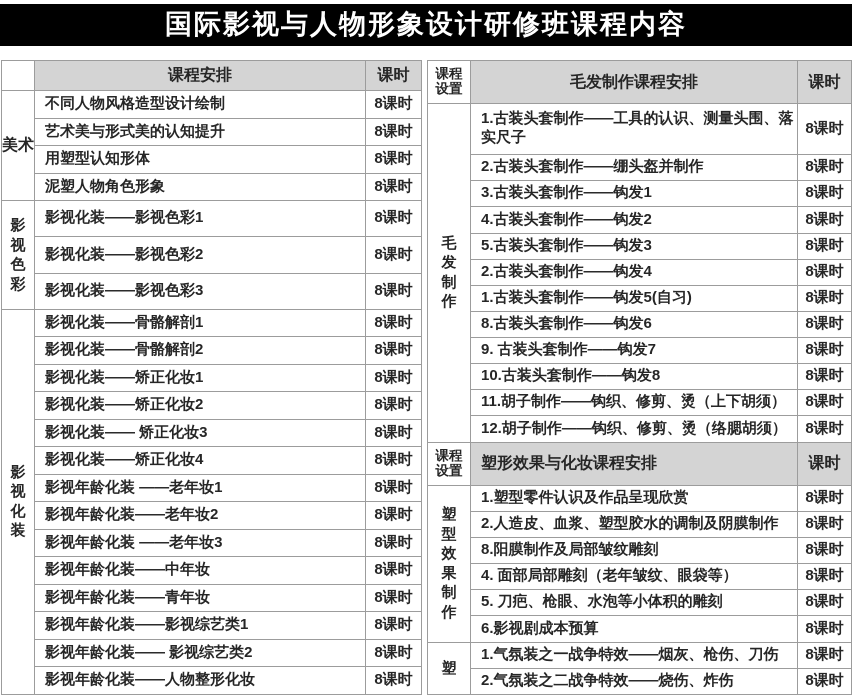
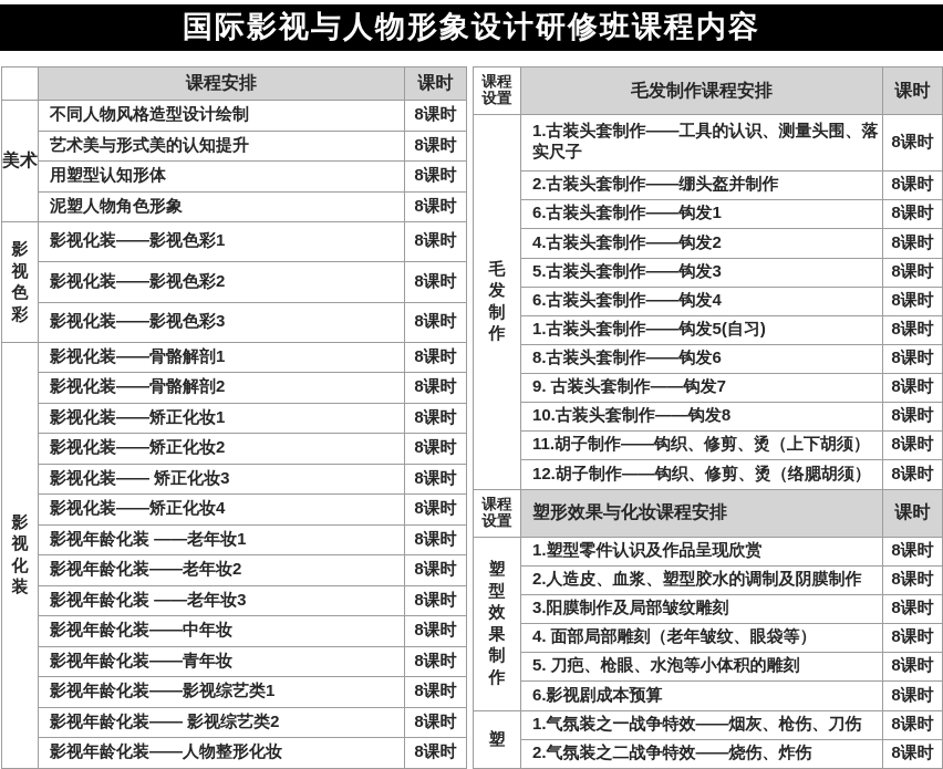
  国际影视与人物形象设计研修班课程内容
  	课程安排	课时
  美术	不同人物风格造型设计绘制	8课时
  艺术美与形式美的认知提升	8课时
  用塑型认知形体	8课时
  泥塑人物角色形象	8课时
  影视色彩	影视化装——影视色彩1	8课时
  影视化装——影视色彩2	8课时
  影视化装——影视色彩3	8课时
  影视化装	影视化装——骨骼解剖1	8课时
  影视化装——骨骼解剖2	8课时
  影视化装——矫正化妆1	8课时
  影视化装——矫正化妆2	8课时
  影视化装—— 矫正化妆3	8课时
  影视化装——矫正化妆4	8课时
  影视年龄化装 ——老年妆1	8课时
  影视年龄化装——老年妆2	8课时
  影视年龄化装 ——老年妆3	8课时
  影视年龄化装——中年妆	8课时
  影视年龄化装——青年妆	8课时
  影视年龄化装——影视综艺类1	8课时
  影视年龄化装—— 影视综艺类2	8课时
  影视年龄化装——人物整形化妆	8课时
  课程设置	毛发制作课程安排	课时
  毛发制作	1.古装头套制作——工具的认识、测量头围、落实尺子	8课时
  2.古装头套制作——绷头盔并制作	8课时
- 3.古装头套制作——钩发1	8课时
+ 6.古装头套制作——钩发1	8课时
  4.古装头套制作——钩发2	8课时
  5.古装头套制作——钩发3	8课时
- 2.古装头套制作——钩发4	8课时
+ 6.古装头套制作——钩发4	8课时
  1.古装头套制作——钩发5(自习)	8课时
  8.古装头套制作——钩发6	8课时
  9. 古装头套制作——钩发7	8课时
  10.古装头套制作——钩发8	8课时
  11.胡子制作——钩织、修剪、烫（上下胡须）	8课时
  12.胡子制作——钩织、修剪、烫（络腮胡须）	8课时
  课程设置	塑形效果与化妆课程安排	课时
  塑型效果制作	1.塑型零件认识及作品呈现欣赏	8课时
  2.人造皮、血浆、塑型胶水的调制及阴膜制作	8课时
- 8.阳膜制作及局部皱纹雕刻	8课时
+ 3.阳膜制作及局部皱纹雕刻	8课时
  4. 面部局部雕刻（老年皱纹、眼袋等）	8课时
  5. 刀疤、枪眼、水泡等小体积的雕刻	8课时
  6.影视剧成本预算	8课时
  塑	1.气氛装之一战争特效——烟灰、枪伤、刀伤	8课时
  2.气氛装之二战争特效——烧伤、炸伤	8课时
